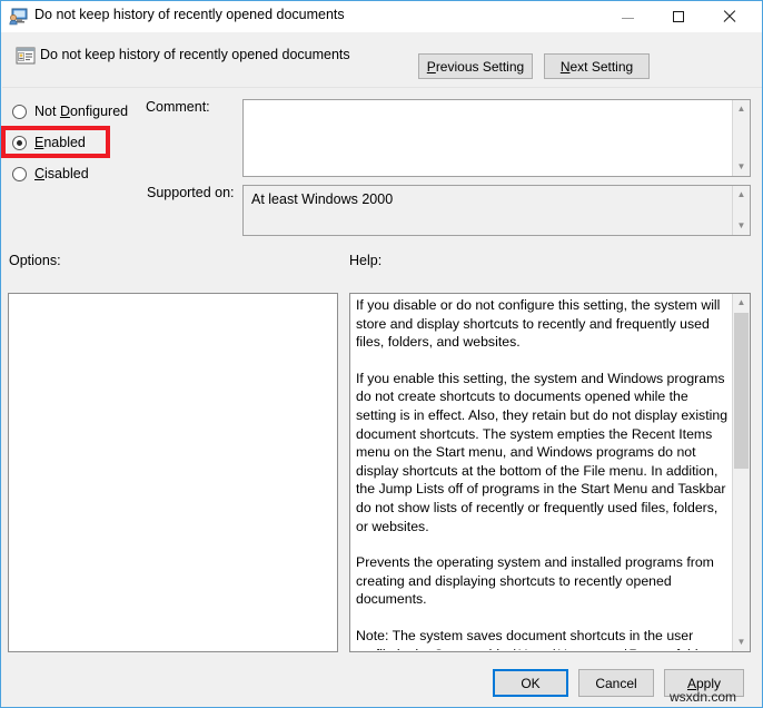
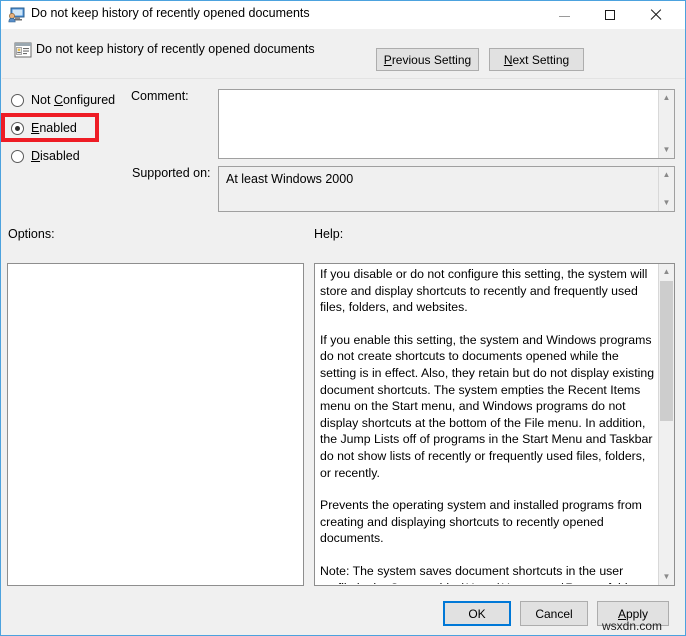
  Do not keep history of recently opened documents
  Do not keep history of recently opened documents
  P
  revious Setting
  N
  ext Setting
- Not Donfigured
+ Not Configured
  Enabled
- Cisabled
+ Disabled
  Comment:
  ▲
  ▼
  Supported on:
  At least Windows 2000
  ▲
  ▼
  Options:
  Help:
  If you disable or do not configure this setting, the system will store and display shortcuts to recently and frequently used files, folders, and websites.
- If you enable this setting, the system and Windows programs do not create shortcuts to documents opened while the setting is in effect. Also, they retain but do not display existing document shortcuts. The system empties the Recent Items menu on the Start menu, and Windows programs do not display shortcuts at the bottom of the File menu. In addition, the Jump Lists off of programs in the Start Menu and Taskbar do not show lists of recently or frequently used files, folders, or websites.
+ If you enable this setting, the system and Windows programs do not create shortcuts to documents opened while the setting is in effect. Also, they retain but do not display existing document shortcuts. The system empties the Recent Items menu on the Start menu, and Windows programs do not display shortcuts at the bottom of the File menu. In addition, the Jump Lists off of programs in the Start Menu and Taskbar do not show lists of recently or frequently used files, folders, or recently.
  Prevents the operating system and installed programs from creating and displaying shortcuts to recently opened documents.
  ▲
  ▼
  OK
  Cancel
  A
  pply
  wsxdn.com
